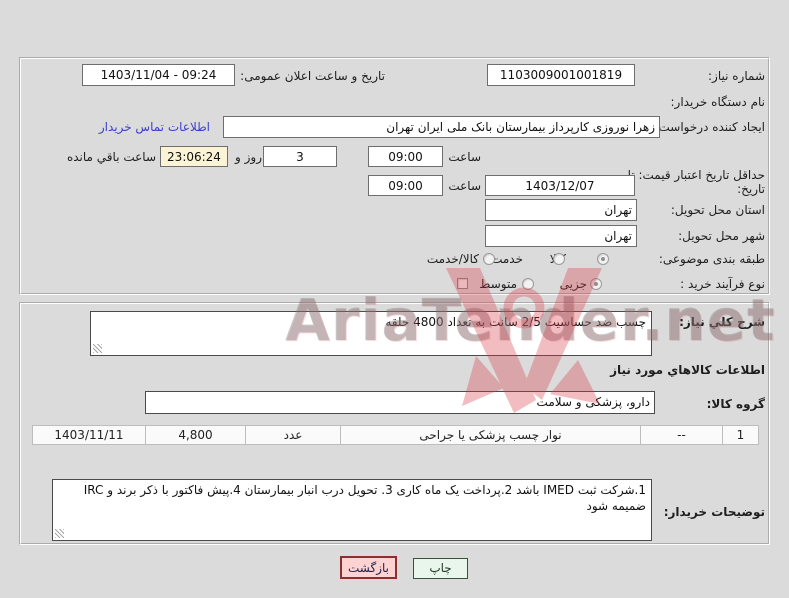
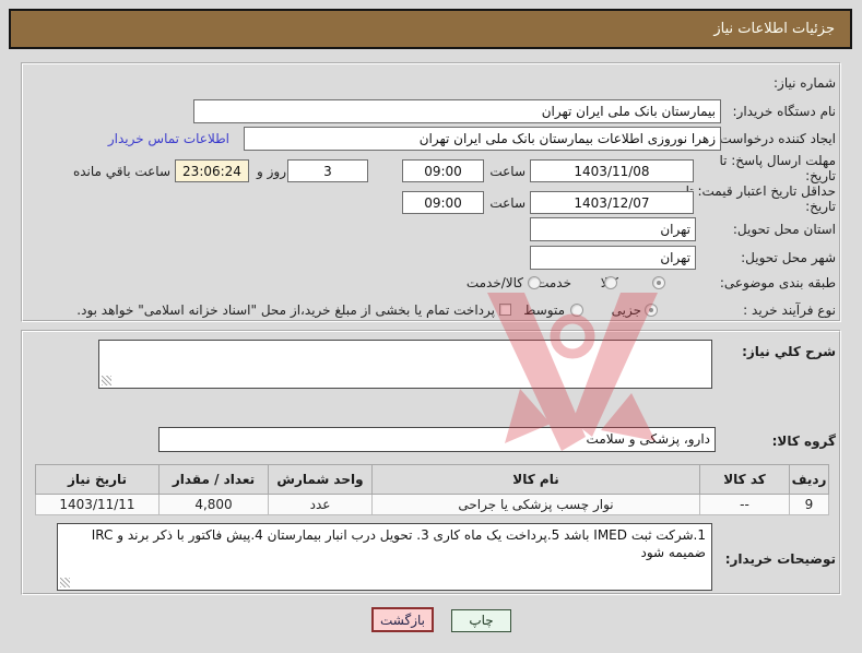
+ جزئیات اطلاعات نیاز
  شماره نیاز:
- 1103009001001819
- تاریخ و ساعت اعلان عمومی:
- 1403/11/04 - 09:24
  نام دستگاه خریدار:
+ بیمارستان بانک ملی ایران تهران
  ایجاد کننده درخواست
- زهرا نوروزی کارپرداز بیمارستان بانک ملی ایران تهران
+ زهرا نوروزی اطلاعات بیمارستان بانک ملی ایران تهران
  اطلاعات تماس خریدار
+ مهلت ارسال پاسخ: تا تاریخ:
+ 1403/11/08
  ساعت
  09:00
  3
  روز و
  23:06:24
  ساعت باقي مانده
  حداقل تاریخ اعتبار قیمت: تاریخ:
  1403/12/07
  ساعت
  09:00
  استان محل تحویل:
  تهران
  شهر محل تحویل:
  تهران
  طبقه بندی موضوعی:
  خدمت
  کالا/خدمت
  نوع فرآیند خرید :
  جزیی
  متوسط
+ پرداخت تمام یا بخشی از مبلغ خرید،از محل "اسناد خزانه اسلامی" خواهد بود.
  شرح کلي نیاز:
- چسب ضد حساسیت 2/5 سانت به تعداد 4800 حلقه
- اطلاعات کالاهاي مورد نیاز
  گروه کالا:
  دارو، پزشکی و سلامت
+ ردیف	کد کالا	نام کالا	واحد شمارش	تعداد / مقدار	تاریخ نیاز
- 1	--	نوار چسب پزشکی یا جراحی	عدد	4,800	1403/11/11
+ 9	--	نوار چسب پزشکی یا جراحی	عدد	4,800	1403/11/11
  توضیحات خریدار:
- 1.شرکت ثبت IMED باشد 2.پرداخت یک ماه کاری 3. تحویل درب انبار بیمارستان 4.پیش فاکتور با ذکر برند و IRC ضمیمه شود
+ 1.شرکت ثبت IMED باشد 5.پرداخت یک ماه کاری 3. تحویل درب انبار بیمارستان 4.پیش فاکتور با ذکر برند و IRC ضمیمه شود
  چاپ
  بازگشت
- AriaTender.net
